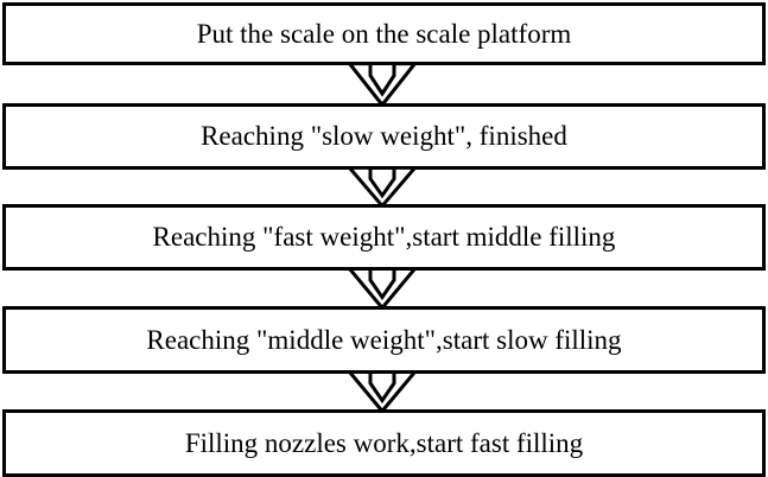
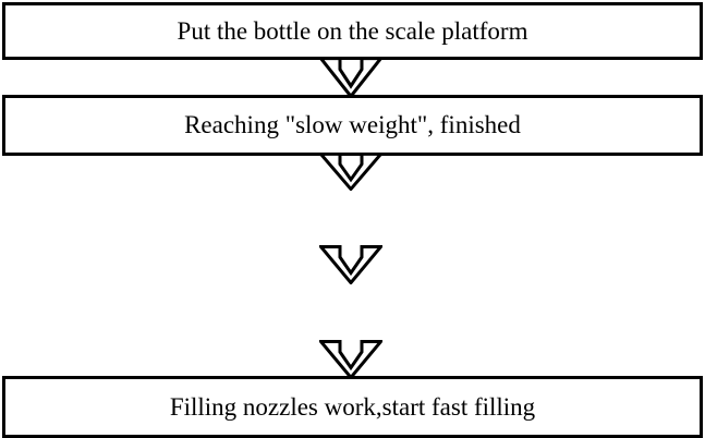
- Put the scale on the scale platform
+ Put the bottle on the scale platform
  Reaching "slow weight", finished
- Reaching "fast weight",start middle filling
- Reaching "middle weight",start slow filling
  Filling nozzles work,start fast filling
